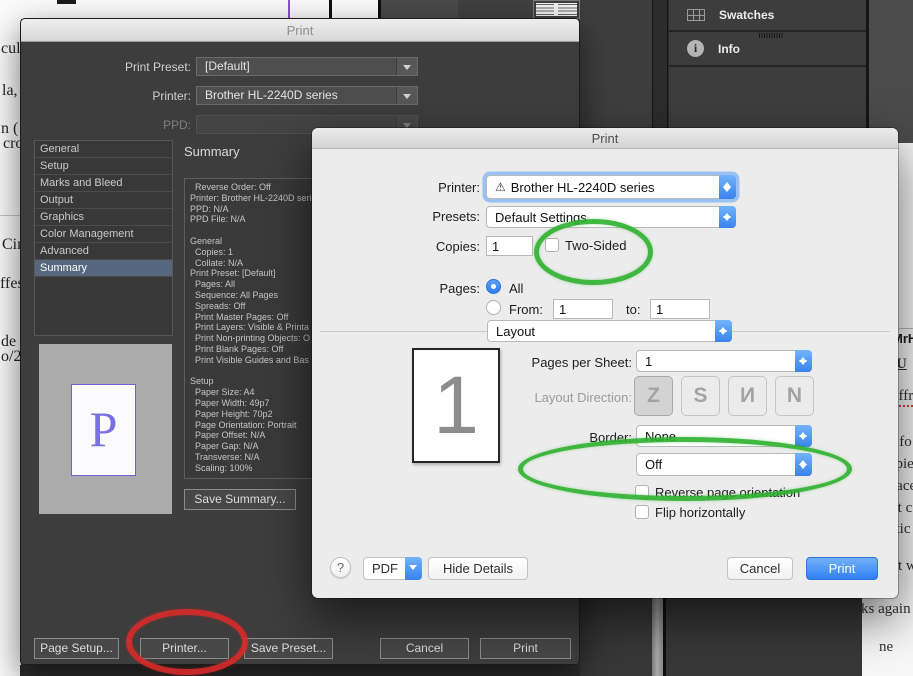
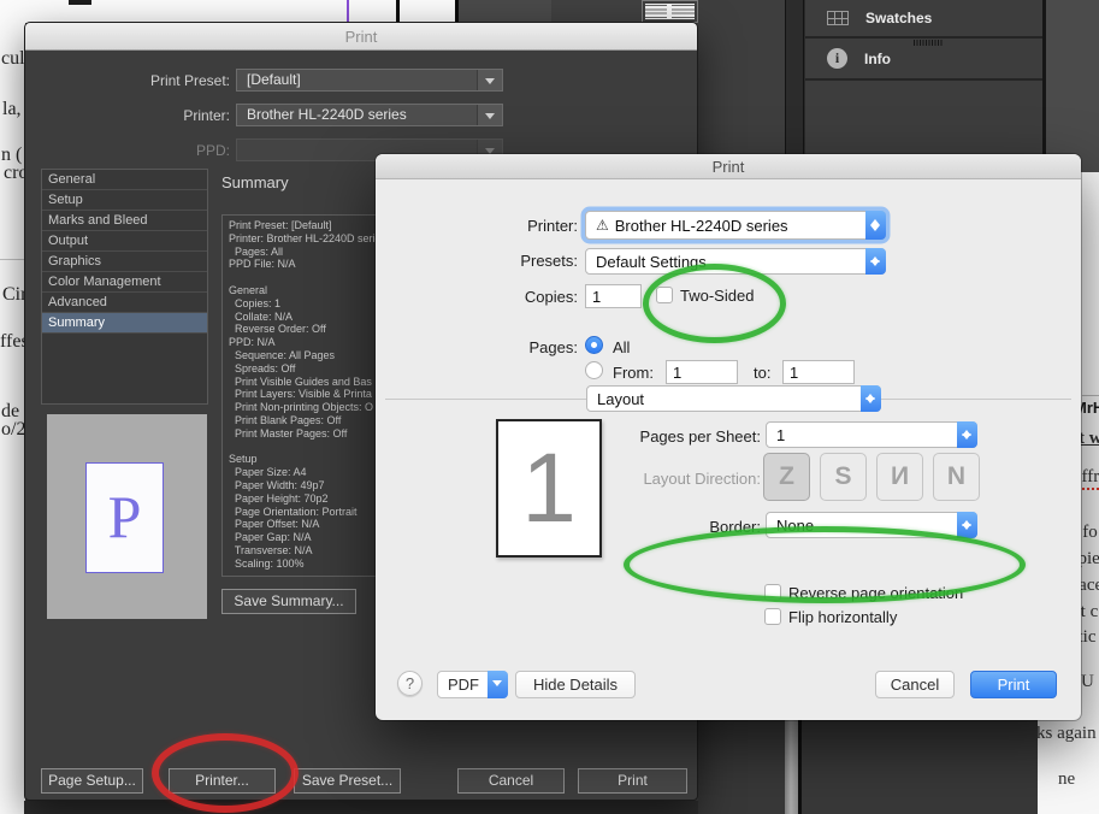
  cul
  la,
  n (
  ffe
  o/2
- U
+ t w
  ffr
  pie
- t w
+ U
  ks again
  ne
  Swatches
  i
  Info
  Print
  Print Preset:
  [Default]
  Printer:
  Brother HL-2240D series
  PPD:
  General
  Setup
  Marks and Bleed
  Output
  Graphics
  Color Management
  Advanced
  Summary
  Summary
- Reverse Order: Off
+ Print Preset: [Default]
  Printer: Brother HL-2240D seri
- PPD: N/A
+ Pages: All
  PPD File: N/A
  General
  Copies: 1
  Collate: N/A
- Print Preset: [Default]
+ Reverse Order: Off
- Pages: All
+ PPD: N/A
  Sequence: All Pages
  Spreads: Off
- Print Master Pages: Off
+ Print Visible Guides and Bas
  Print Layers: Visible & Printa
  Print Non-printing Objects: O
  Print Blank Pages: Off
- Print Visible Guides and Bas
+ Print Master Pages: Off
  Setup
  Paper Size: A4
  Paper Width: 49p7
  Paper Height: 70p2
  Page Orientation: Portrait
  Paper Offset: N/A
  Paper Gap: N/A
  Transverse: N/A
  Scaling: 100%
  P
  Save Summary...
  Page Setup...
  Printer...
  Save Preset...
  Cancel
  Print
  Print
  Printer:
  ⚠
  Brother HL-2240D series
  Presets:
  Default Settings
  Copies:
  1
  Two-Sided
  Pages:
  All
  From:
  1
  to:
  1
  Layout
  1
  Pages per Sheet:
  1
  Layout Direction:
  Z
  S
  И
  N
  Border:
  None
- Off
  Reverse page orientation
  Flip horizontally
  ?
  PDF
  Hide Details
  Cancel
  Print
